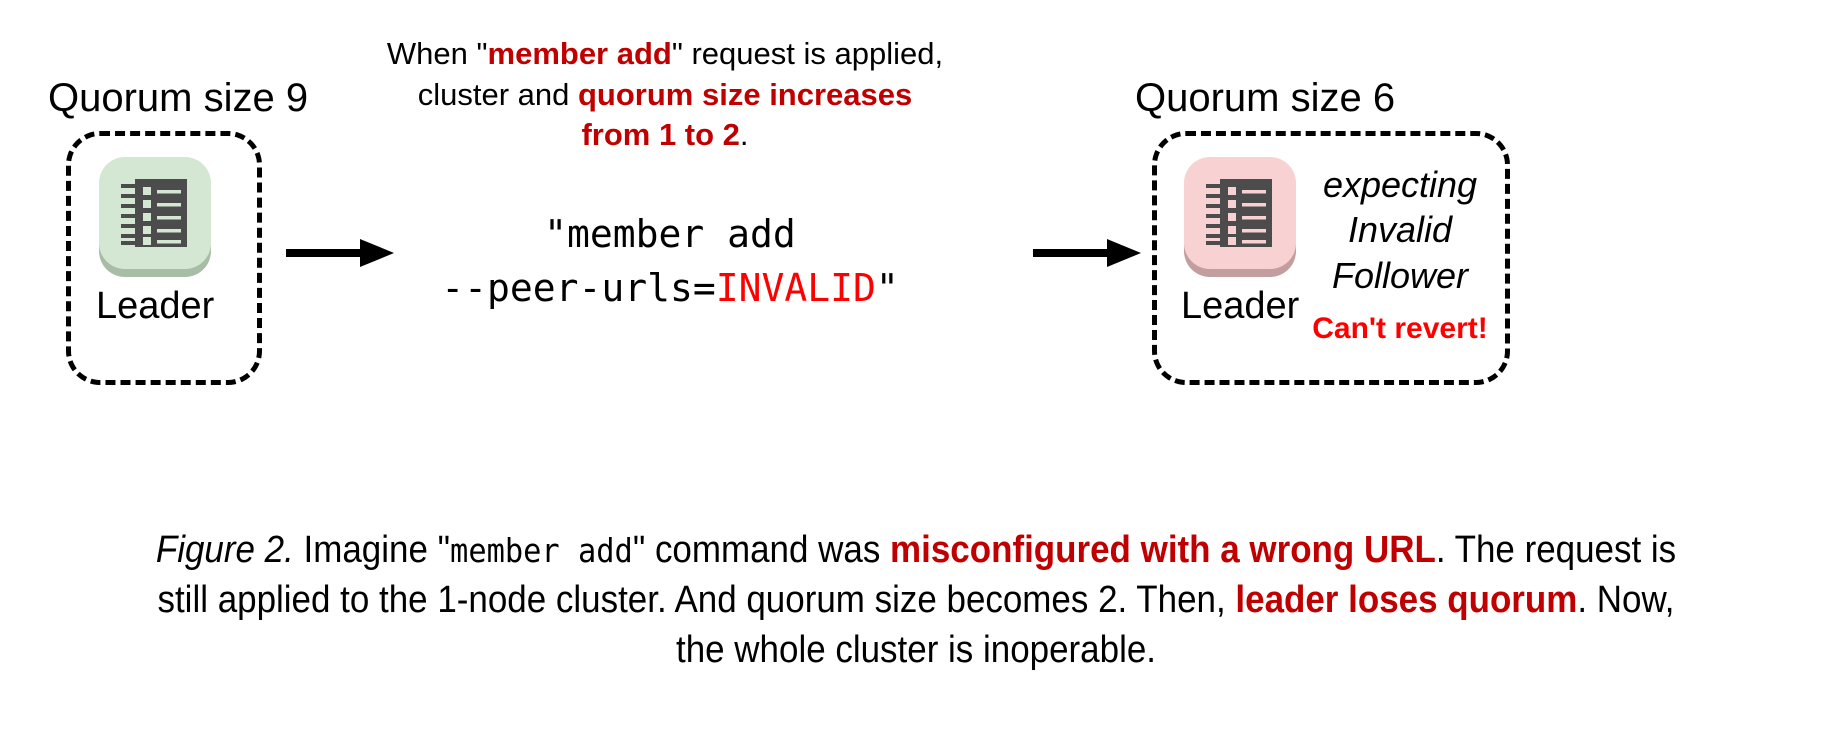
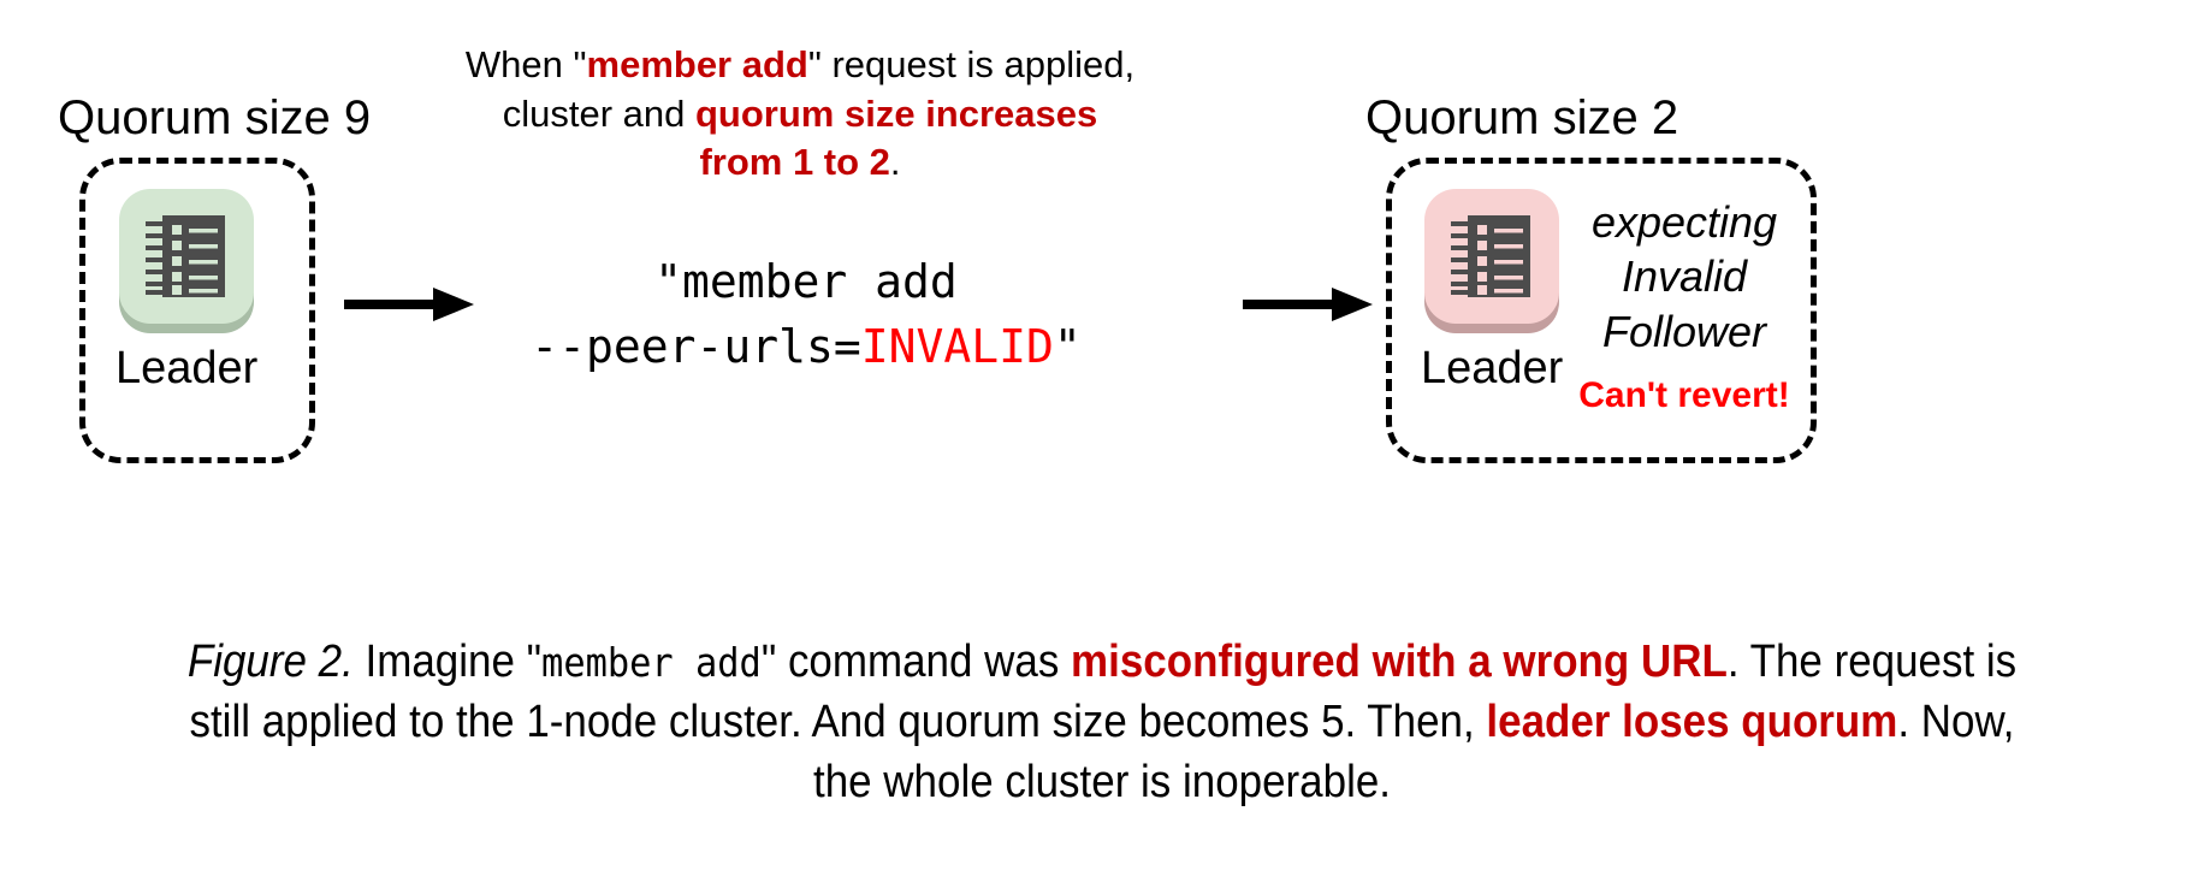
  Quorum size 9
  Leader
  When "member add" request is applied,
  cluster and quorum size increases
  from 1 to 2.
  "member add
  --peer-urls=INVALID"
- Quorum size 6
+ Quorum size 2
  Leader
  expecting
  Invalid
  Follower
  Can't revert!
- Figure 2. Imagine "member add" command was misconfigured with a wrong URL. The request is still applied to the 1-node cluster. And quorum size becomes 2. Then, leader loses quorum. Now, the whole cluster is inoperable.
+ Figure 2. Imagine "member add" command was misconfigured with a wrong URL. The request is still applied to the 1-node cluster. And quorum size becomes 5. Then, leader loses quorum. Now, the whole cluster is inoperable.
